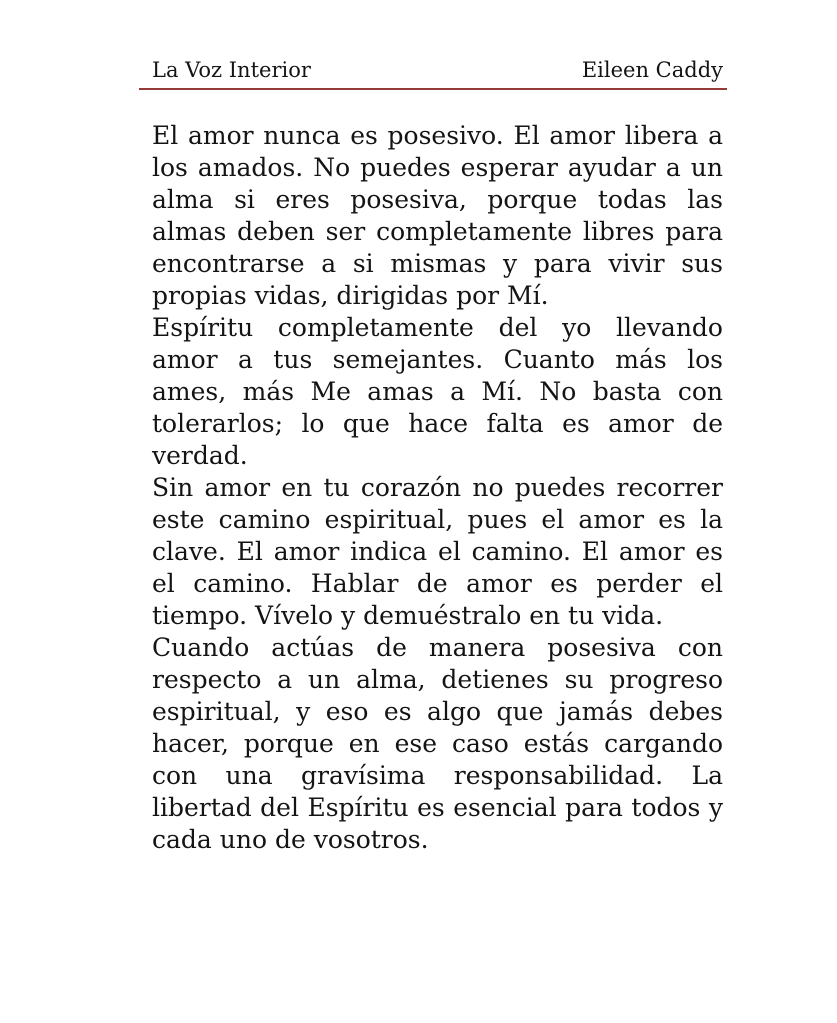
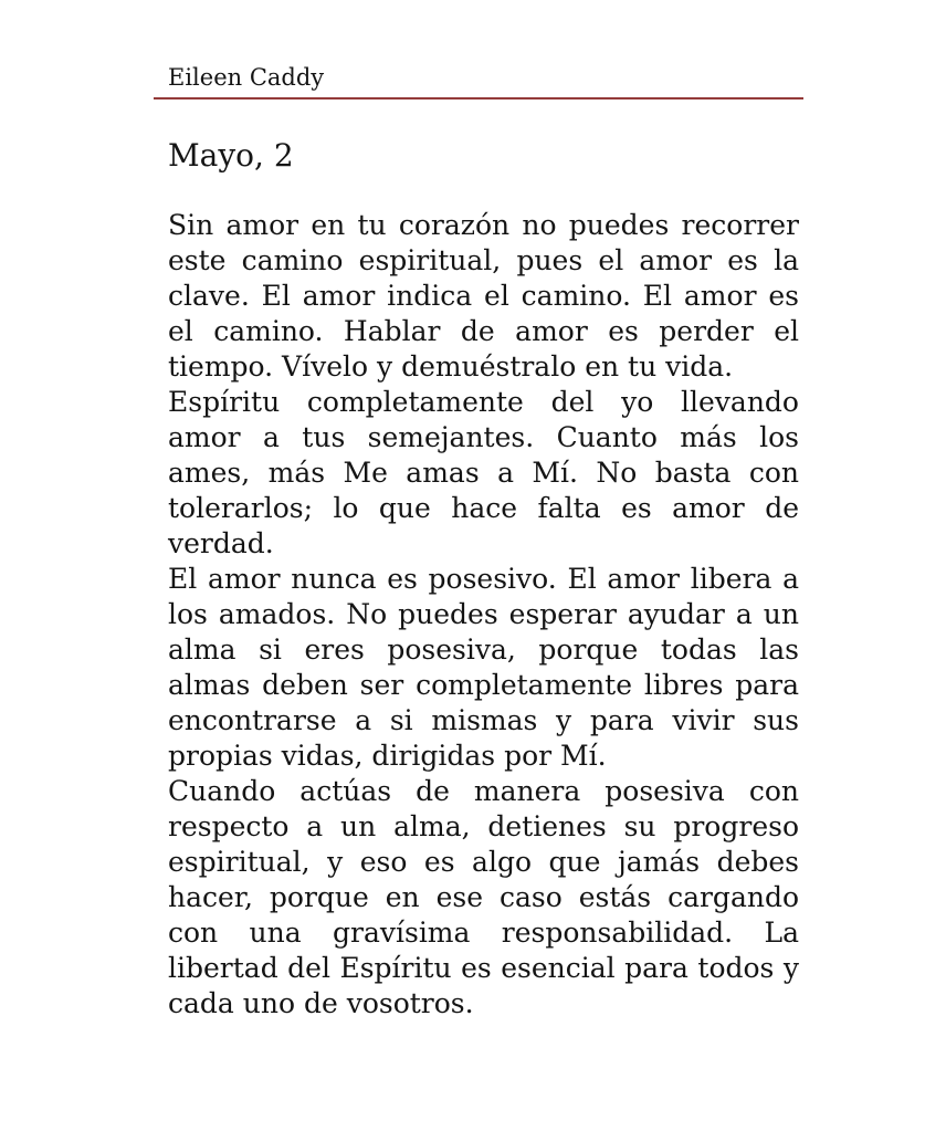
- La Voz Interior
  Eileen Caddy
+ Mayo, 2
- El amor nunca es posesivo. El amor libera a los amados. No puedes esperar ayudar a un alma si eres posesiva, porque todas las almas deben ser completamente libres para encontrarse a si mismas y para vivir sus propias vidas, dirigidas por Mí.
+ Sin amor en tu corazón no puedes recorrer este camino espiritual, pues el amor es la clave. El amor indica el camino. El amor es el camino. Hablar de amor es perder el tiempo. Vívelo y demuéstralo en tu vida.
  Espíritu completamente del yo llevando amor a tus semejantes. Cuanto más los ames, más Me amas a Mí. No basta con tolerarlos; lo que hace falta es amor de verdad.
- Sin amor en tu corazón no puedes recorrer este camino espiritual, pues el amor es la clave. El amor indica el camino. El amor es el camino. Hablar de amor es perder el tiempo. Vívelo y demuéstralo en tu vida.
+ El amor nunca es posesivo. El amor libera a los amados. No puedes esperar ayudar a un alma si eres posesiva, porque todas las almas deben ser completamente libres para encontrarse a si mismas y para vivir sus propias vidas, dirigidas por Mí.
  Cuando actúas de manera posesiva con respecto a un alma, detienes su progreso espiritual, y eso es algo que jamás debes hacer, porque en ese caso estás cargando con una gravísima responsabilidad. La libertad del Espíritu es esencial para todos y cada uno de vosotros.
